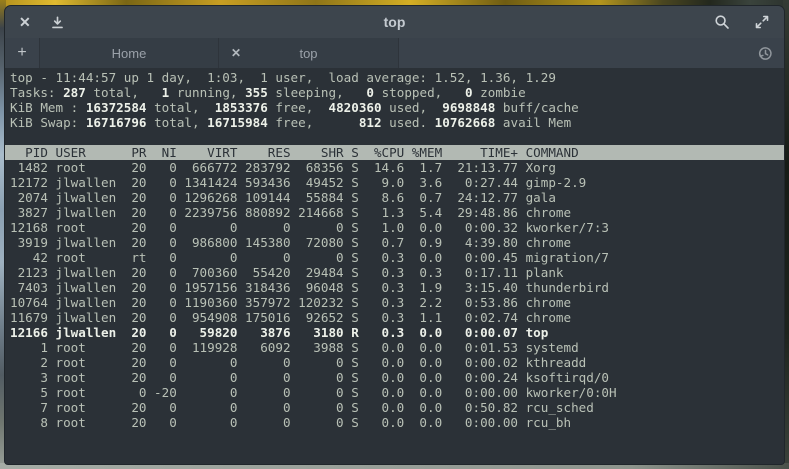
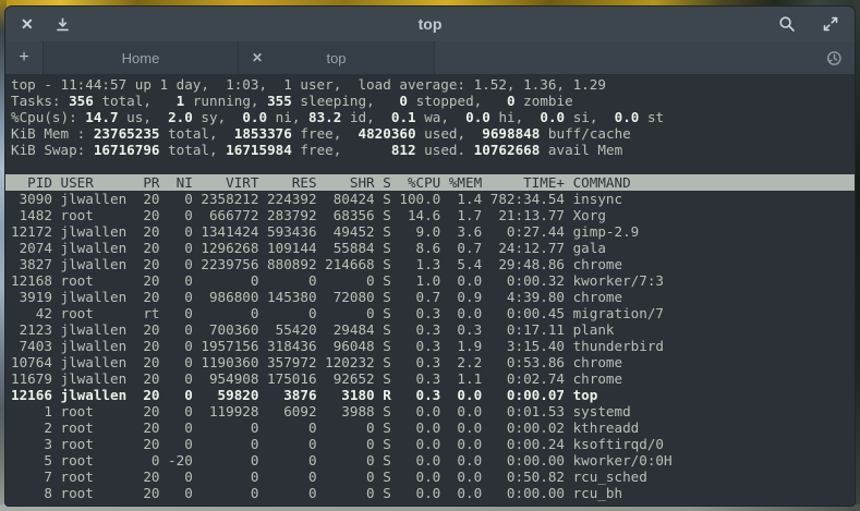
  ✕
  top
  +
  Home
  ✕
  top
  top - 11:44:57 up 1 day, 1:03, 1 user, load average: 1.52, 1.36, 1.29
- Tasks: 287 total, 1 running, 355 sleeping, 0 stopped, 0 zombie
+ Tasks: 356 total, 1 running, 355 sleeping, 0 stopped, 0 zombie
+ %Cpu(s): 14.7 us, 2.0 sy, 0.0 ni, 83.2 id, 0.1 wa, 0.0 hi, 0.0 si, 0.0 st
- KiB Mem : 16372584 total, 1853376 free, 4820360 used, 9698848 buff/cache
+ KiB Mem : 23765235 total, 1853376 free, 4820360 used, 9698848 buff/cache
  KiB Swap: 16716796 total, 16715984 free, 812 used. 10762668 avail Mem
  PID USER PR NI VIRT RES SHR S %CPU %MEM TIME+ COMMAND
+ 3090 jlwallen 20 0 2358212 224392 80424 S 100.0 1.4 782:34.54 insync
  1482 root 20 0 666772 283792 68356 S 14.6 1.7 21:13.77 Xorg
  12172 jlwallen 20 0 1341424 593436 49452 S 9.0 3.6 0:27.44 gimp-2.9
  2074 jlwallen 20 0 1296268 109144 55884 S 8.6 0.7 24:12.77 gala
  3827 jlwallen 20 0 2239756 880892 214668 S 1.3 5.4 29:48.86 chrome
  12168 root 20 0 0 0 0 S 1.0 0.0 0:00.32 kworker/7:3
  3919 jlwallen 20 0 986800 145380 72080 S 0.7 0.9 4:39.80 chrome
  42 root rt 0 0 0 0 S 0.3 0.0 0:00.45 migration/7
  2123 jlwallen 20 0 700360 55420 29484 S 0.3 0.3 0:17.11 plank
  7403 jlwallen 20 0 1957156 318436 96048 S 0.3 1.9 3:15.40 thunderbird
  10764 jlwallen 20 0 1190360 357972 120232 S 0.3 2.2 0:53.86 chrome
  11679 jlwallen 20 0 954908 175016 92652 S 0.3 1.1 0:02.74 chrome
  12166 jlwallen 20 0 59820 3876 3180 R 0.3 0.0 0:00.07 top
  1 root 20 0 119928 6092 3988 S 0.0 0.0 0:01.53 systemd
  2 root 20 0 0 0 0 S 0.0 0.0 0:00.02 kthreadd
  3 root 20 0 0 0 0 S 0.0 0.0 0:00.24 ksoftirqd/0
  5 root 0 -20 0 0 0 S 0.0 0.0 0:00.00 kworker/0:0H
  7 root 20 0 0 0 0 S 0.0 0.0 0:50.82 rcu_sched
  8 root 20 0 0 0 0 S 0.0 0.0 0:00.00 rcu_bh
